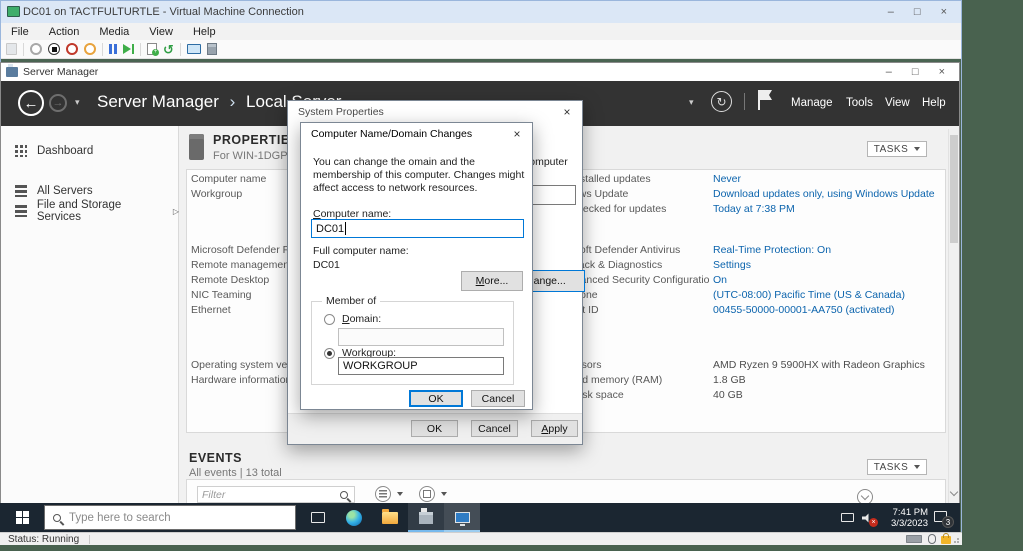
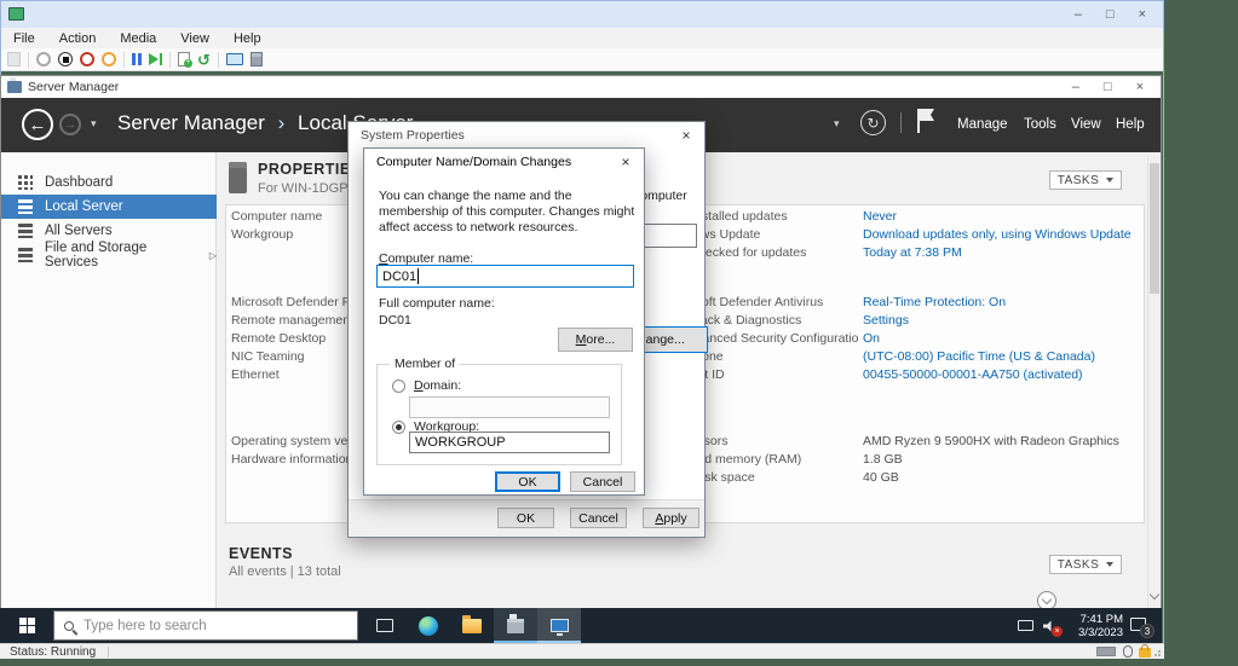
- DC01 on TACTFULTURTLE - Virtual Machine Connection
  –
  □
  ×
  File
  Action
  Media
  View
  Help
  ↺
  Server Manager
  –
  □
  ×
  ←
  →
  ▾
  Server Manager › Local
  ▾
  ↻
  Manage
  Tools
  View
  Help
  Dashboard
+ Local Server
  All Servers
  File and Storage Services
  ▷
  PROPERTIE
  For WIN-1DGP
  TASKS
  Computer name
  Workgroup
  Microsoft Defender F
  Remote manageme
  Remote Desktop
  NIC Teaming
  Ethernet
  Operating system ve
  Hardware informatio
  Never
  Download updates only, using Windows Update
  ecked for updates
  Today at 7:38 PM
  ft Defender Antivirus
  Real-Time Protection: On
  ck & Diagnostics
  Settings
  nced Security Configuratio
  On
  (UTC-08:00) Pacific Time (US & Canada)
  00455-50000-00001-AA750 (activated)
  AMD Ryzen 9 5900HX with Radeon Graphics
  1.8 GB
  40 GB
  EVENTS
  All events | 13 total
  TASKS
- Filter
  System Properties
  ×
  mputer
  ange...
  OK
  Cancel
  Apply
  Computer Name/Domain Changes
  ×
- You can change the omain and the membership of this computer. Changes might affect access to network resources.
+ You can change the name and the membership of this computer. Changes might affect access to network resources.
  Computer name:
  DC01
  Full computer name:
  DC01
  More...
  Member of
  Domain:
  Workgroup:
  WORKGROUP
  OK
  Cancel
  Type here to search
  7:41 PM
  3/3/2023
  3
  Status: Running
